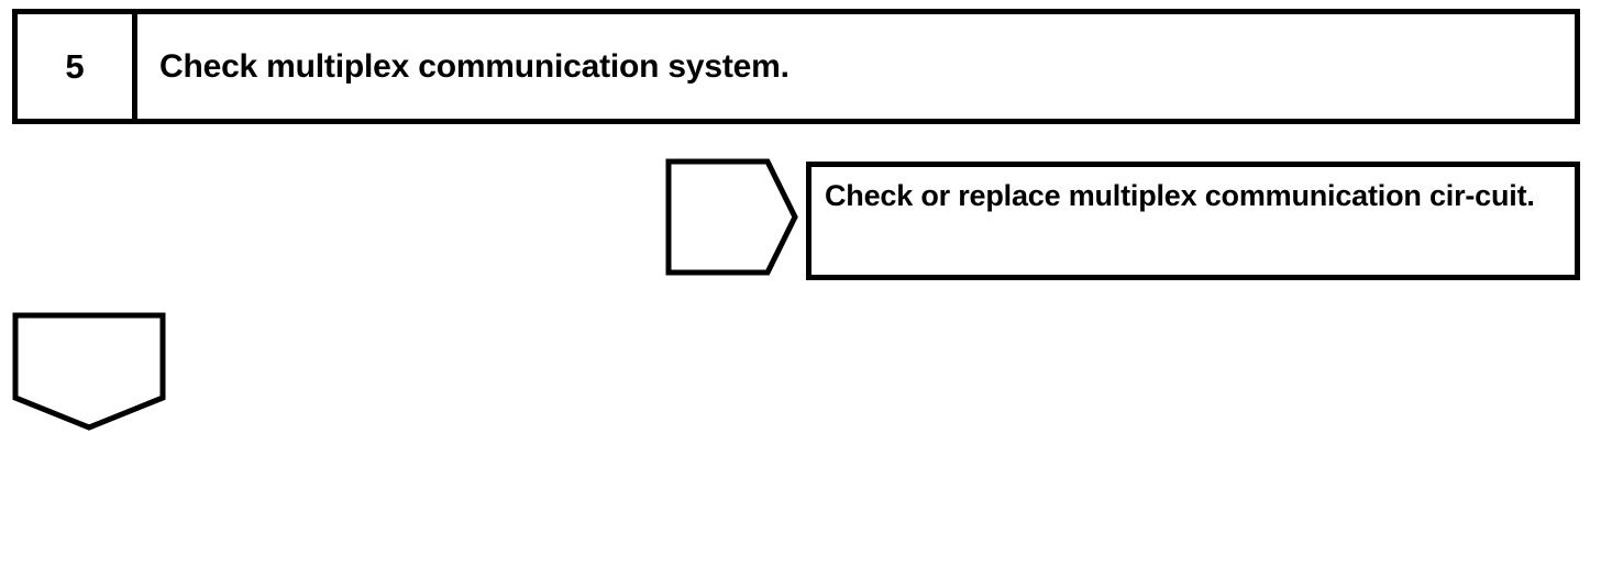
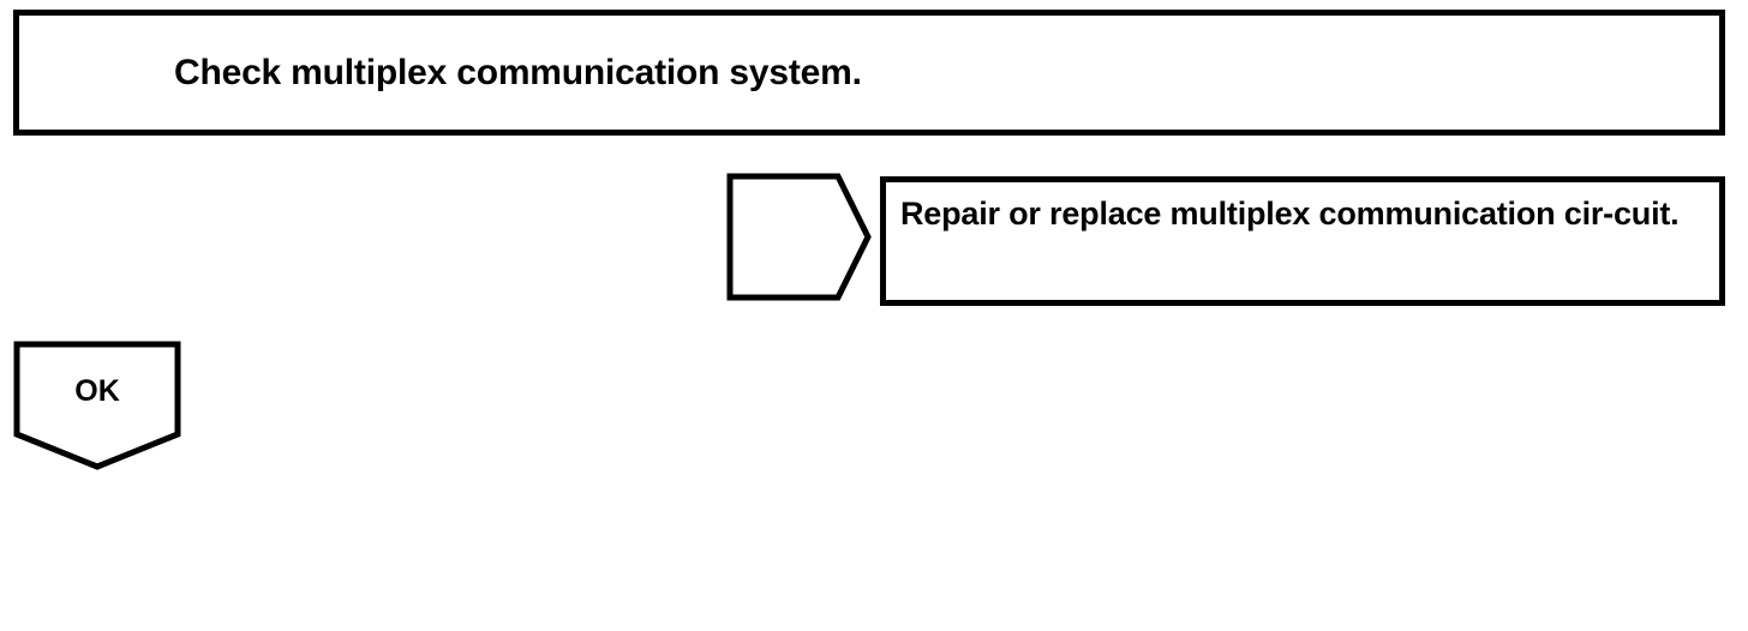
- 5
  Check multiplex communication system.
- Check or replace multiplex communication cir-cuit.
+ Repair or replace multiplex communication cir-cuit.
+ OK
